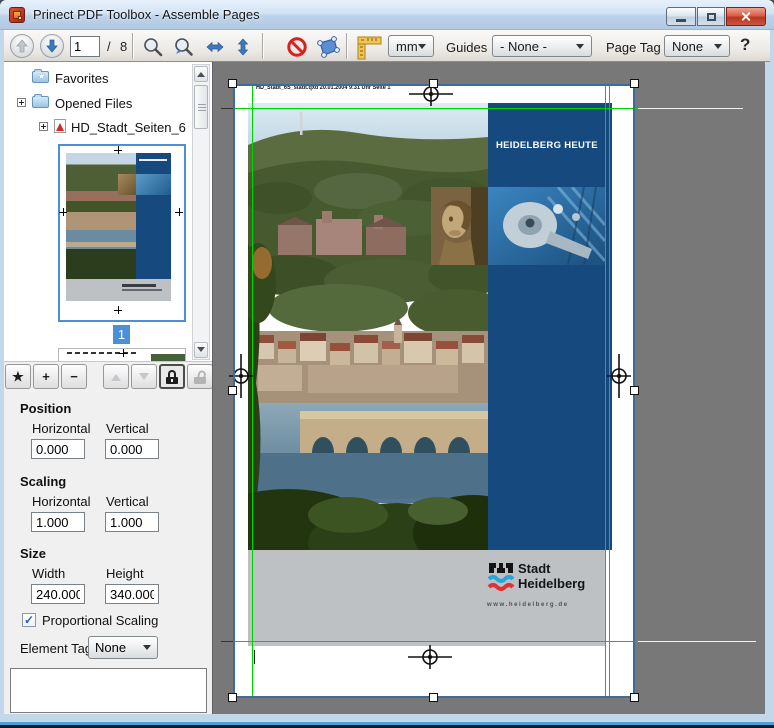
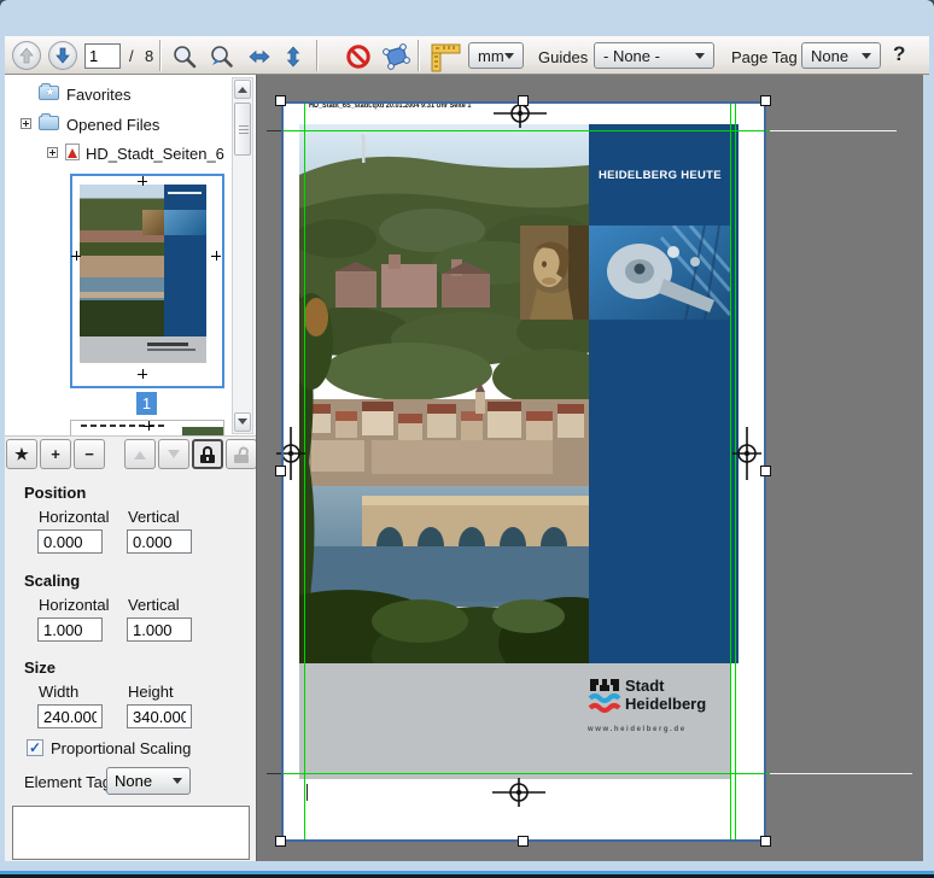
- Prinect PDF Toolbox - Assemble Pages
  1
  /
  8
  mm
  Guides
  - None -
  Page Tag
  None
  ?
  ★
  Favorites
  Opened Files
  HD_Stadt_Seiten_6
  1
  ★
  +
  −
  Position
  Horizontal
  Vertical
  0.000
  0.000
  Scaling
  Horizontal
  Vertical
  1.000
  1.000
  Size
  Width
  Height
  240.000
  340.000
  ✓
  Proportional Scaling
  Element Ta
  None
  HEIDELBERG HEUTE
  Stadt
  Heidelberg
